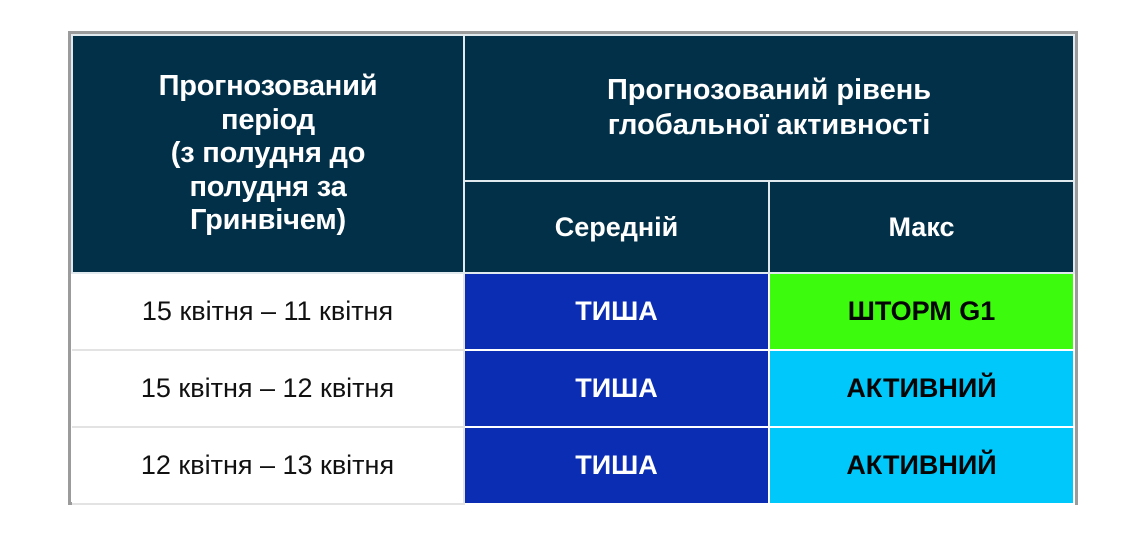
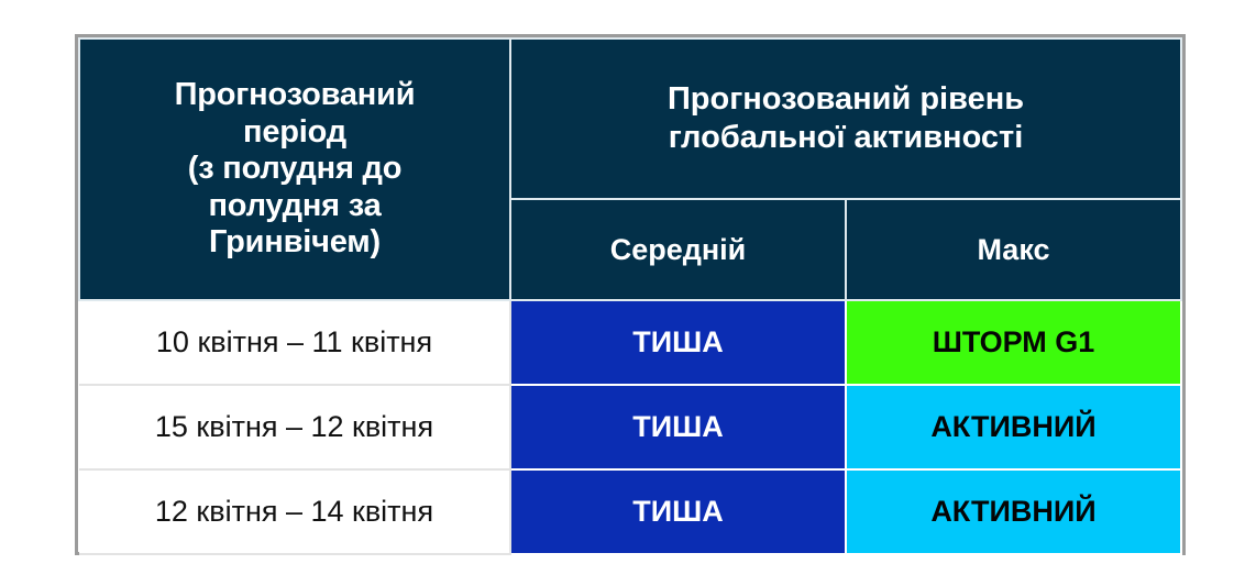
  Прогнозований період (з полудня до полудня за Гринвічем)	Прогнозований рівень глобальної активності
  Середній	Макс
- 15 квітня – 11 квітня	ТИША	ШТОРМ G1
+ 10 квітня – 11 квітня	ТИША	ШТОРМ G1
  15 квітня – 12 квітня	ТИША	АКТИВНИЙ
- 12 квітня – 13 квітня	ТИША	АКТИВНИЙ
+ 12 квітня – 14 квітня	ТИША	АКТИВНИЙ
